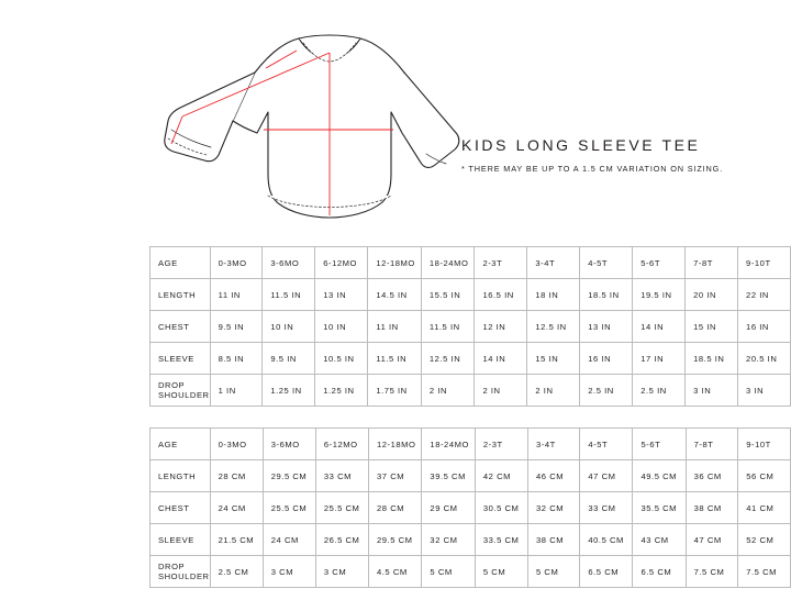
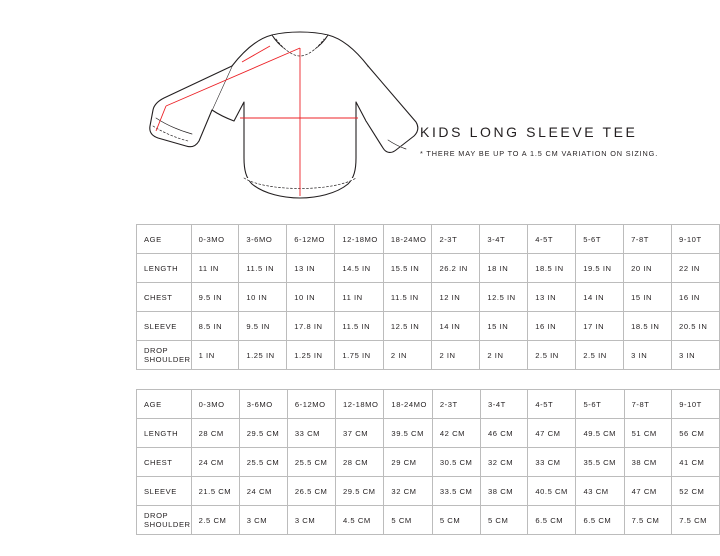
  KIDS LONG SLEEVE TEE
  * THERE MAY BE UP TO A 1.5 CM VARIATION ON SIZING.
  AGE	0-3MO	3-6MO	6-12MO	12-18MO	18-24MO	2-3T	3-4T	4-5T	5-6T	7-8T	9-10T
- LENGTH	11 IN	11.5 IN	13 IN	14.5 IN	15.5 IN	16.5 IN	18 IN	18.5 IN	19.5 IN	20 IN	22 IN
+ LENGTH	11 IN	11.5 IN	13 IN	14.5 IN	15.5 IN	26.2 IN	18 IN	18.5 IN	19.5 IN	20 IN	22 IN
  CHEST	9.5 IN	10 IN	10 IN	11 IN	11.5 IN	12 IN	12.5 IN	13 IN	14 IN	15 IN	16 IN
- SLEEVE	8.5 IN	9.5 IN	10.5 IN	11.5 IN	12.5 IN	14 IN	15 IN	16 IN	17 IN	18.5 IN	20.5 IN
+ SLEEVE	8.5 IN	9.5 IN	17.8 IN	11.5 IN	12.5 IN	14 IN	15 IN	16 IN	17 IN	18.5 IN	20.5 IN
  DROP SHOULDER	1 IN	1.25 IN	1.25 IN	1.75 IN	2 IN	2 IN	2 IN	2.5 IN	2.5 IN	3 IN	3 IN
  AGE	0-3MO	3-6MO	6-12MO	12-18MO	18-24MO	2-3T	3-4T	4-5T	5-6T	7-8T	9-10T
- LENGTH	28 CM	29.5 CM	33 CM	37 CM	39.5 CM	42 CM	46 CM	47 CM	49.5 CM	36 CM	56 CM
+ LENGTH	28 CM	29.5 CM	33 CM	37 CM	39.5 CM	42 CM	46 CM	47 CM	49.5 CM	51 CM	56 CM
  CHEST	24 CM	25.5 CM	25.5 CM	28 CM	29 CM	30.5 CM	32 CM	33 CM	35.5 CM	38 CM	41 CM
  SLEEVE	21.5 CM	24 CM	26.5 CM	29.5 CM	32 CM	33.5 CM	38 CM	40.5 CM	43 CM	47 CM	52 CM
  DROP SHOULDER	2.5 CM	3 CM	3 CM	4.5 CM	5 CM	5 CM	5 CM	6.5 CM	6.5 CM	7.5 CM	7.5 CM
